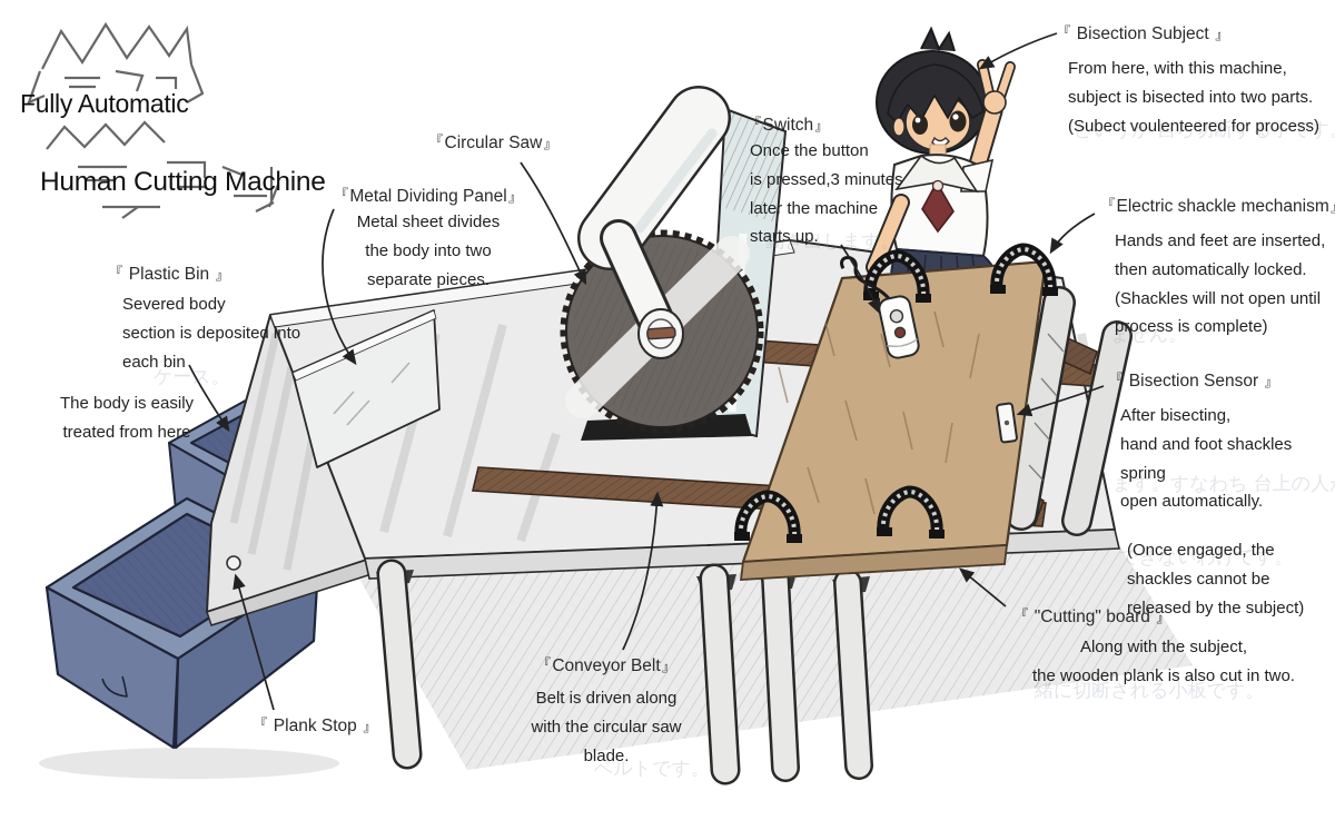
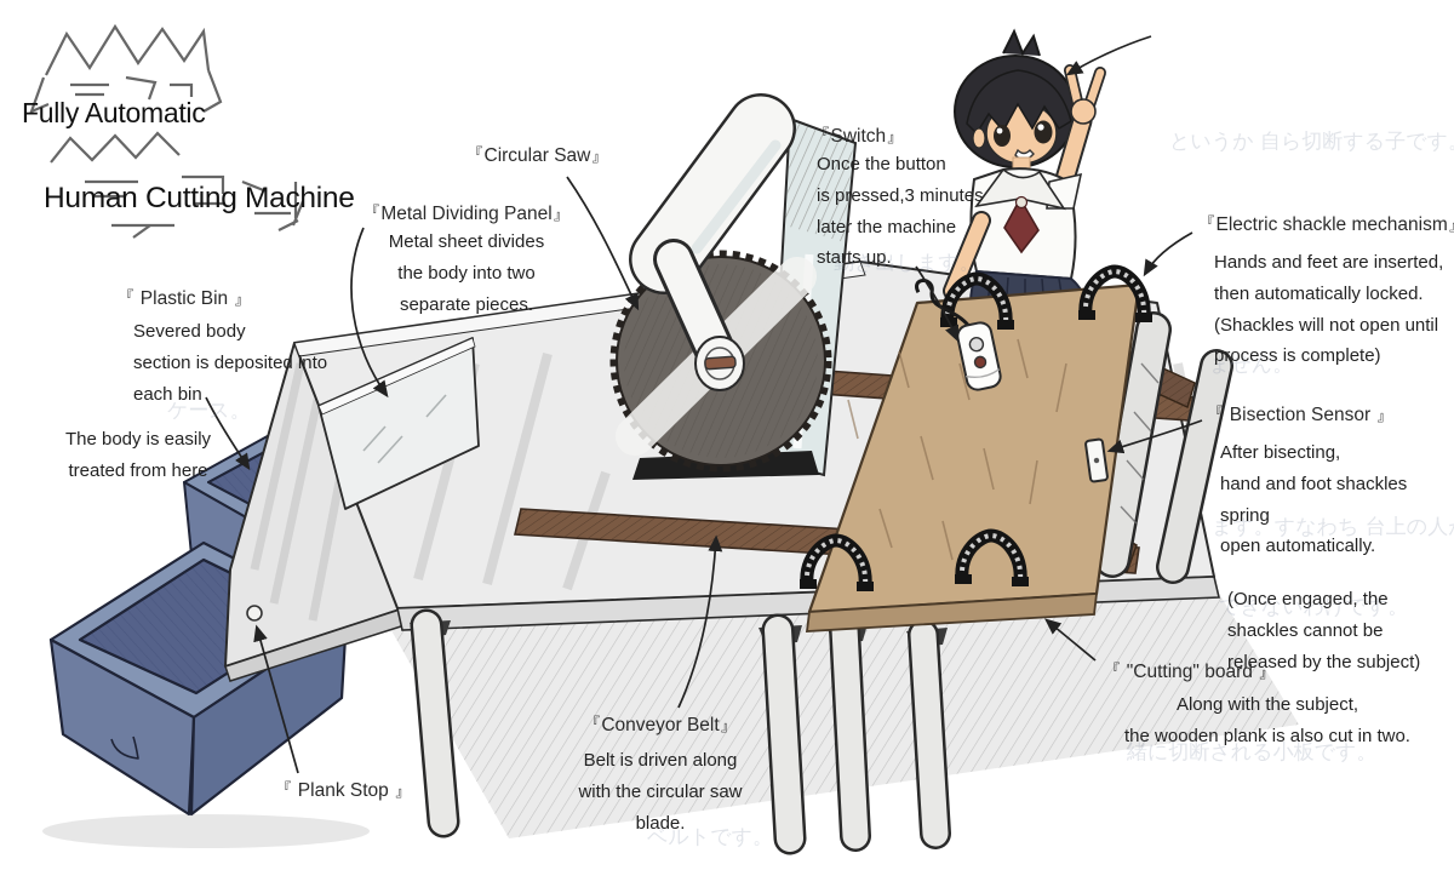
  というか 自ら切断する子です
  動き出します。
  ません。
  ます。すなわち 台上の人
  できないわけです。
  ベルトです。
  ケース。
  緒に切断される小板です。
  Fully Automatic
  Human Cutting Machine
  『Circular Saw』
  『Metal Dividing Panel』
  Metal sheet divides
  the body into two
  separate pieces.
  『Switch』
  Once the button
  is pressed,3 minutes
  later the machine
  starts up.
- 『 Bisection Subject 』
- From here, with this machine,
- subject is bisected into two parts.
- (Subect voulenteered for process)
  『Electric shackle mechanism
  Hands and feet are inserted,
  then automatically locked.
  (Shackles will not open until
  process is complete)
  『 Bisection Sensor 』
  After bisecting,
  hand and foot shackles spring
  open automatically.
  (Once engaged, the
  shackles cannot be
  released by the subject)
  『 Plastic Bin 』
  Severed body
  section is deposited into
  each bin
  The body is easily
  treated from here
  『Conveyor Belt』
  Belt is driven along
  with the circular saw
  blade.
  『 "Cutting" board 』
  Along with the subject,
  the wooden plank is also cut in two.
  『 Plank Stop 』
